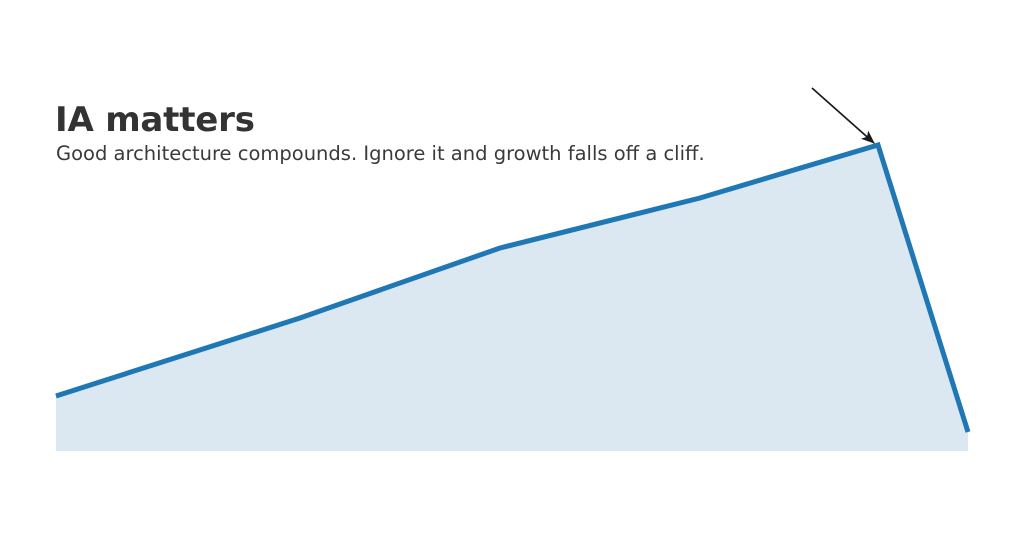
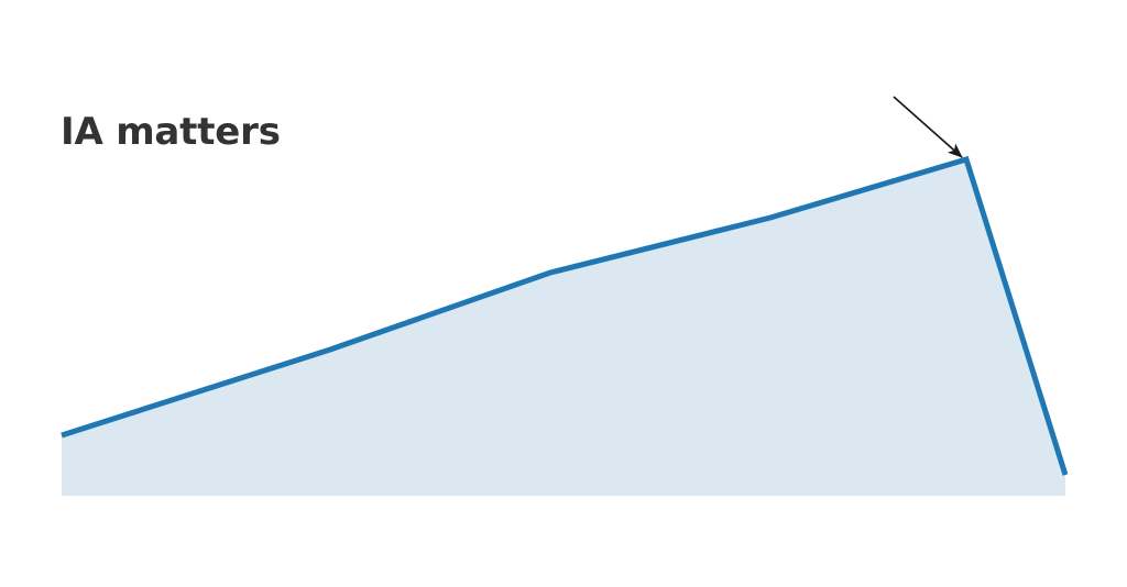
  IA matters
- Good architecture compounds. Ignore it and growth falls off a cliff.
